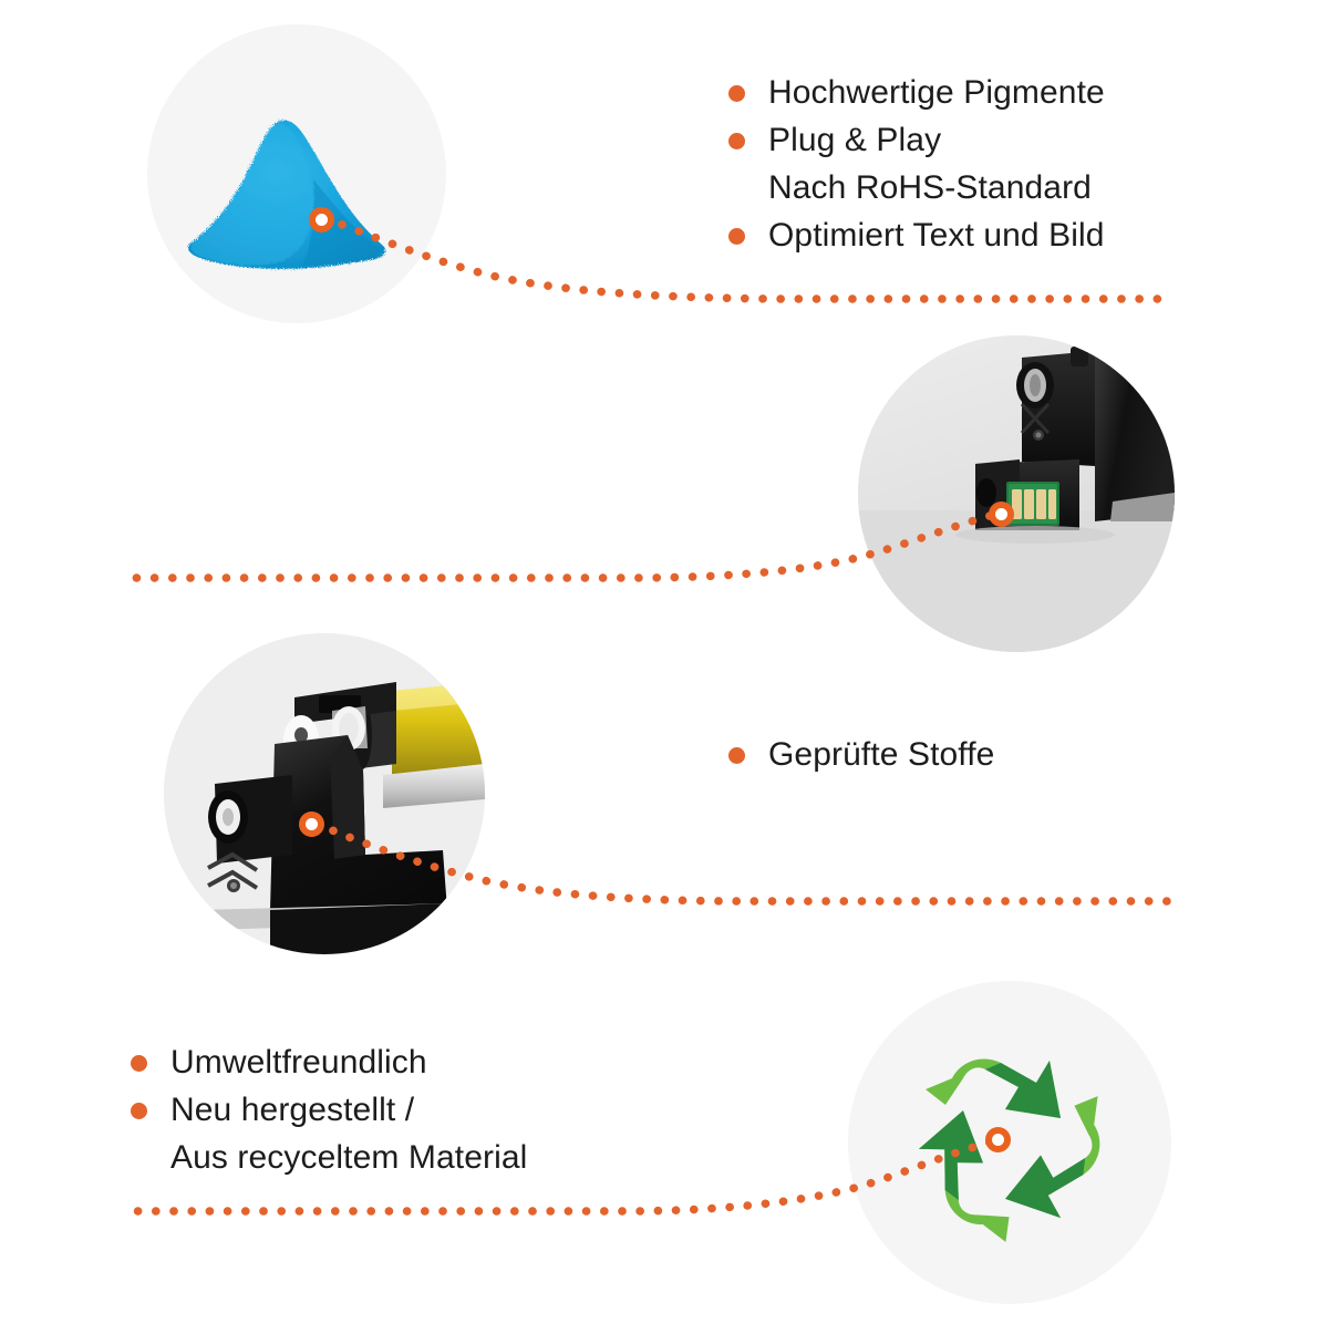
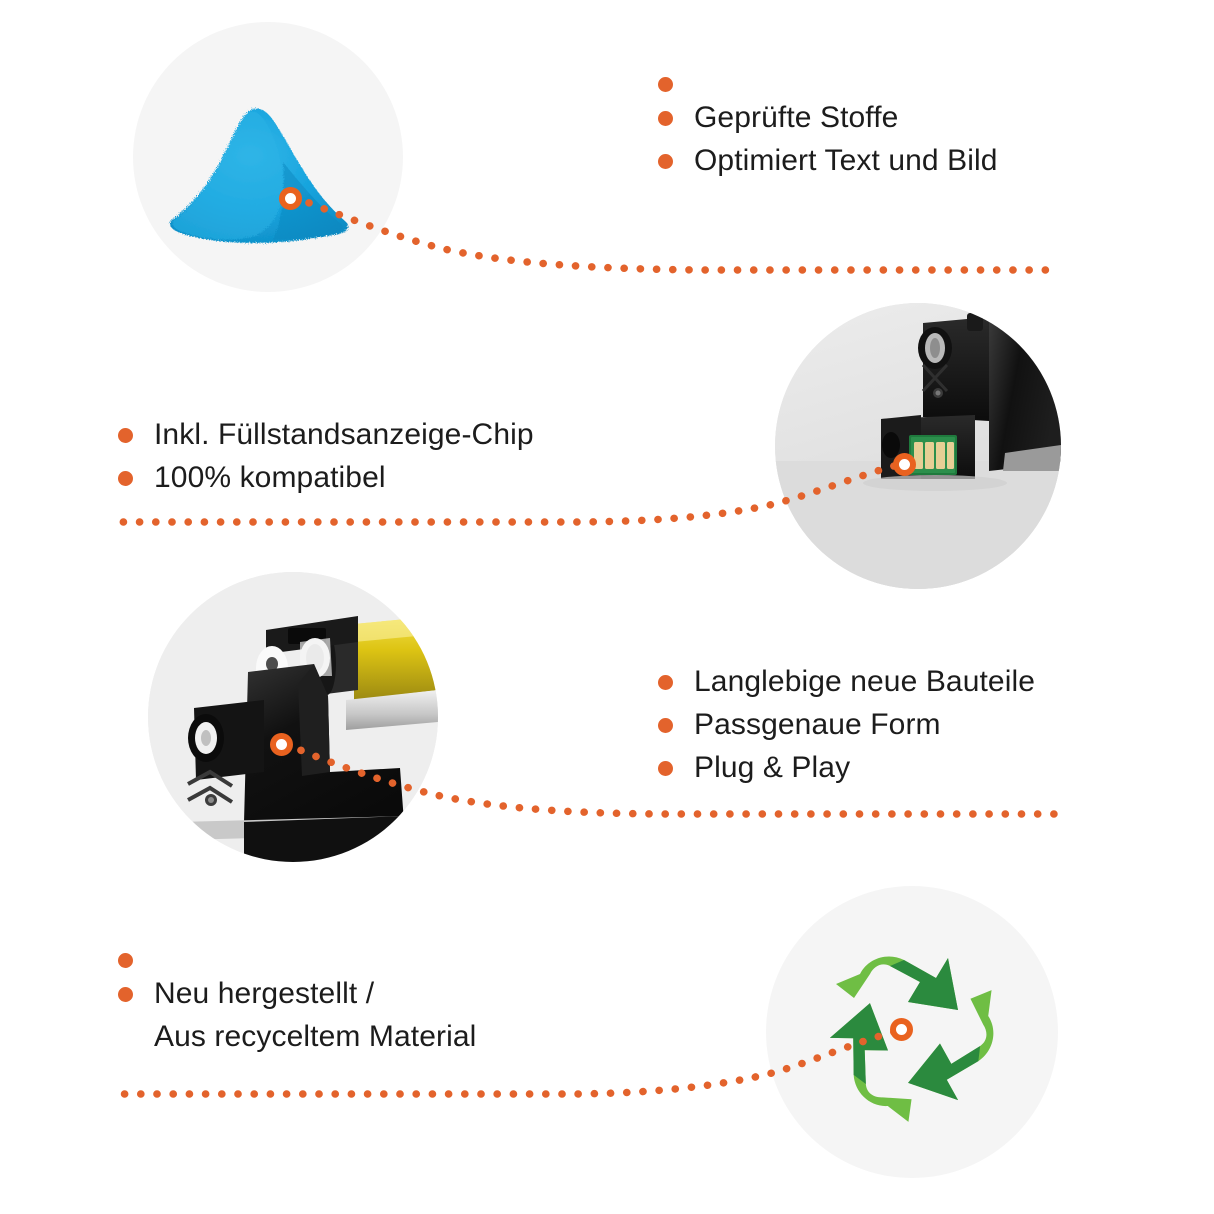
- Hochwertige Pigmente
- Plug & Play
+ Geprüfte Stoffe
- Nach RoHS-Standard
  Optimiert Text und Bild
+ Inkl. Füllstandsanzeige-Chip
+ 100% kompatibel
+ Langlebige neue Bauteile
+ Passgenaue Form
- Geprüfte Stoffe
+ Plug & Play
- Umweltfreundlich
  Neu hergestellt /
  Aus recyceltem Material
